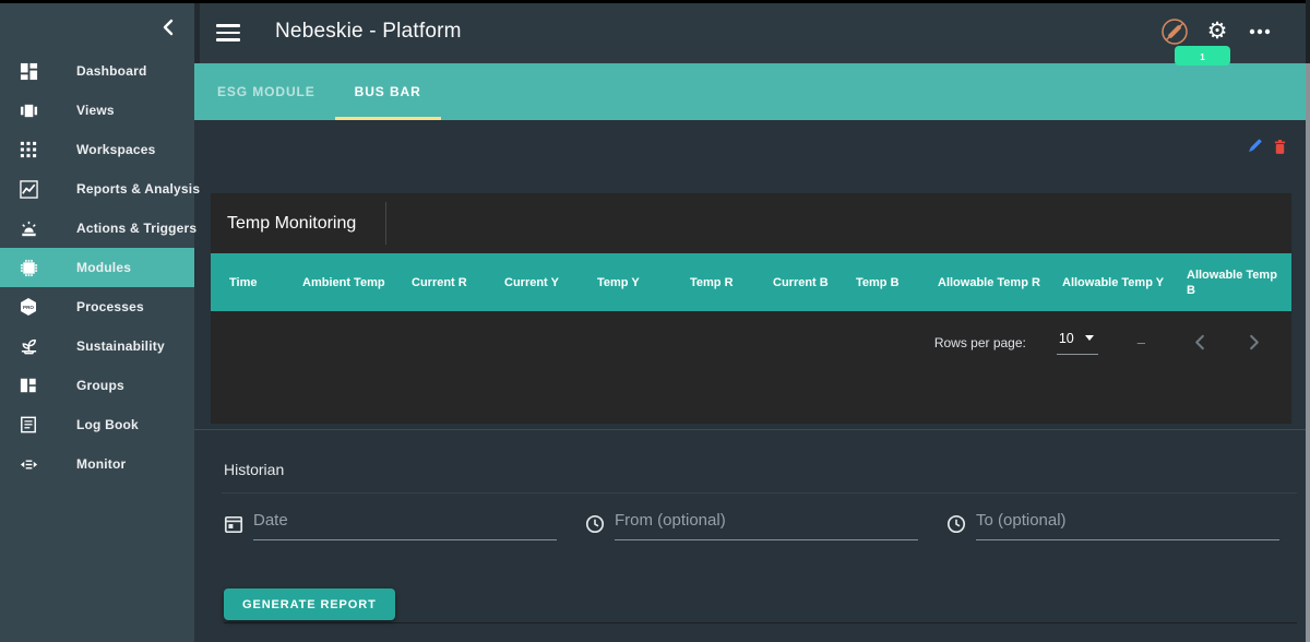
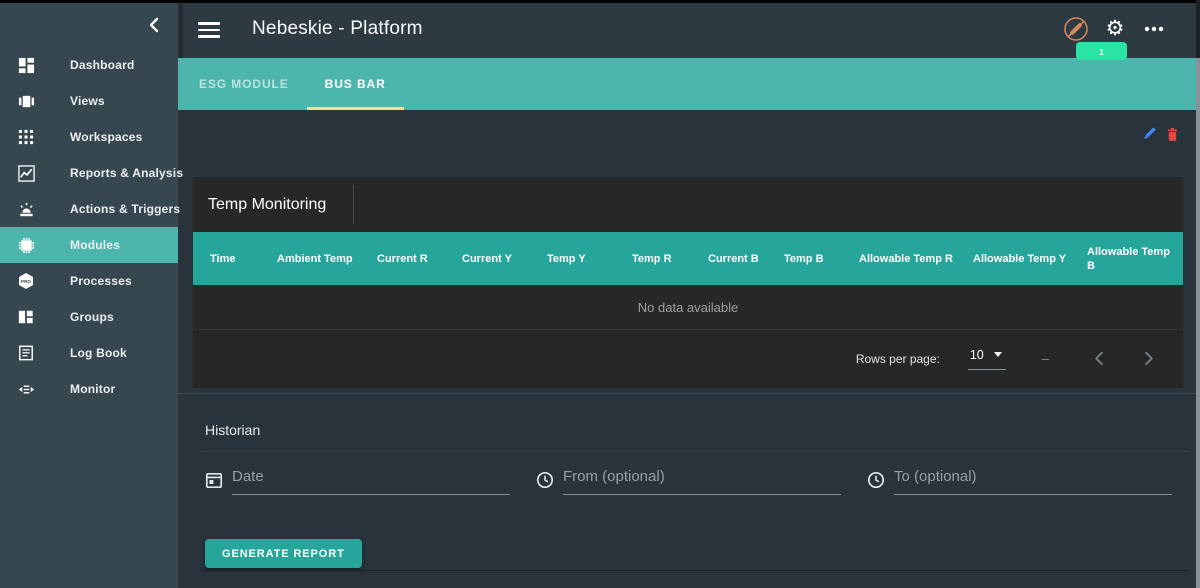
  Dashboard
  Views
  Workspaces
  Reports & Analysis
  Actions & Triggers
  Modules
  Processes
- Sustainability
  Groups
  Log Book
  Monitor
  Nebeskie - Platform
  ⚙
  1
  ESG MODULE
  BUS BAR
  Temp Monitoring
  Time
  Ambient Temp
  Current R
  Current Y
  Temp Y
  Temp R
  Current B
  Temp B
  Allowable Temp R
  Allowable Temp Y
  Allowable Temp B
+ No data available
  Rows per page:
  10
  –
  Historian
  Date
  From (optional)
  To (optional)
  GENERATE REPORT
